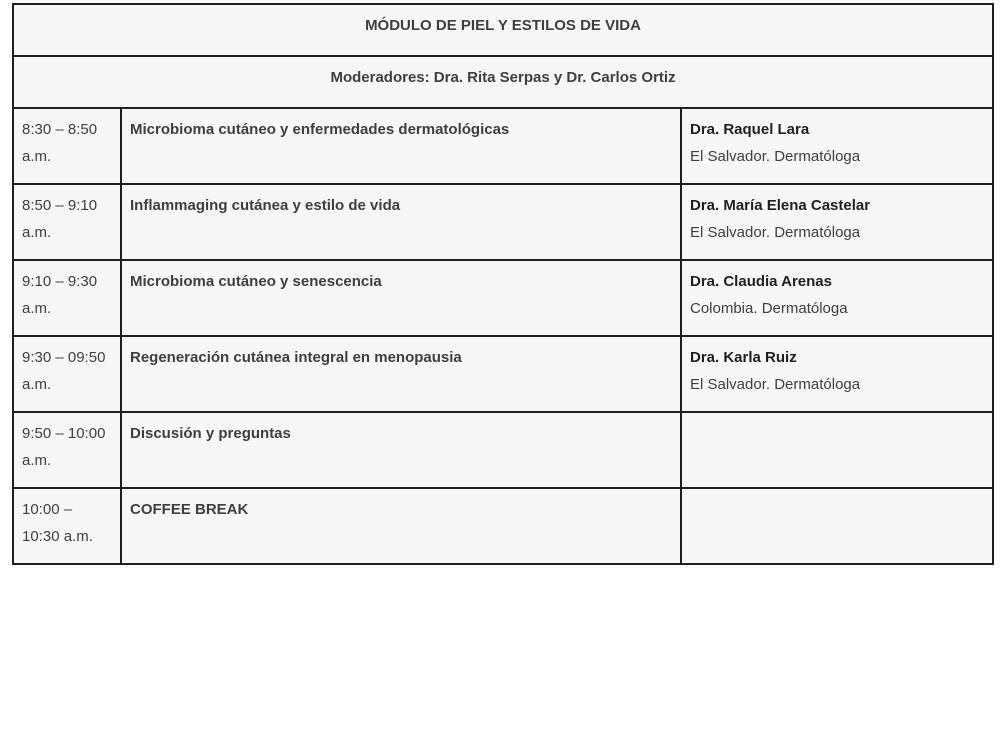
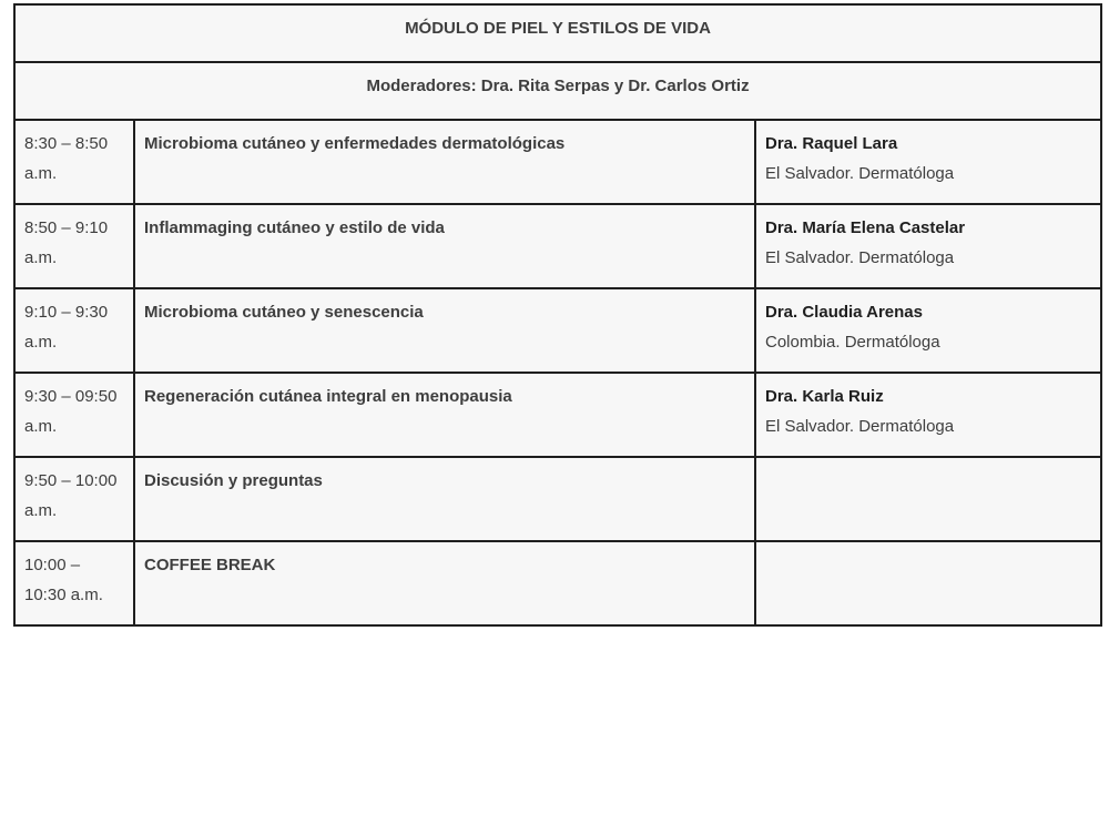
  MÓDULO DE PIEL Y ESTILOS DE VIDA
  Moderadores: Dra. Rita Serpas y Dr. Carlos Ortiz
  8:30 – 8:50 a.m.	Microbioma cutáneo y enfermedades dermatológicas	Dra. Raquel Lara El Salvador. Dermatóloga
- 8:50 – 9:10 a.m.	Inflammaging cutánea y estilo de vida	Dra. María Elena Castelar El Salvador. Dermatóloga
+ 8:50 – 9:10 a.m.	Inflammaging cutáneo y estilo de vida	Dra. María Elena Castelar El Salvador. Dermatóloga
  9:10 – 9:30 a.m.	Microbioma cutáneo y senescencia	Dra. Claudia Arenas Colombia. Dermatóloga
  9:30 – 09:50 a.m.	Regeneración cutánea integral en menopausia	Dra. Karla Ruiz El Salvador. Dermatóloga
  9:50 – 10:00 a.m.	Discusión y preguntas
  10:00 – 10:30 a.m.	COFFEE BREAK
